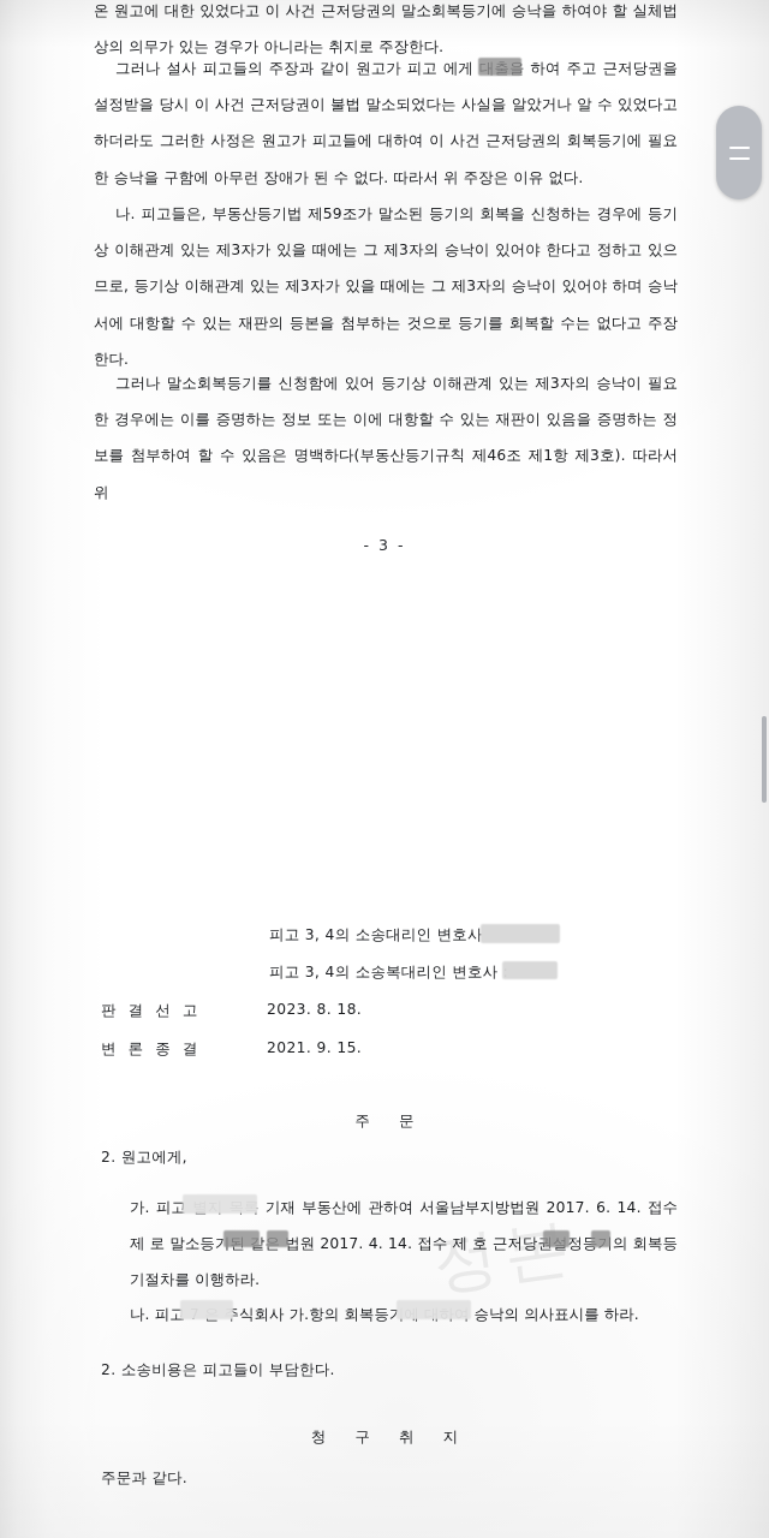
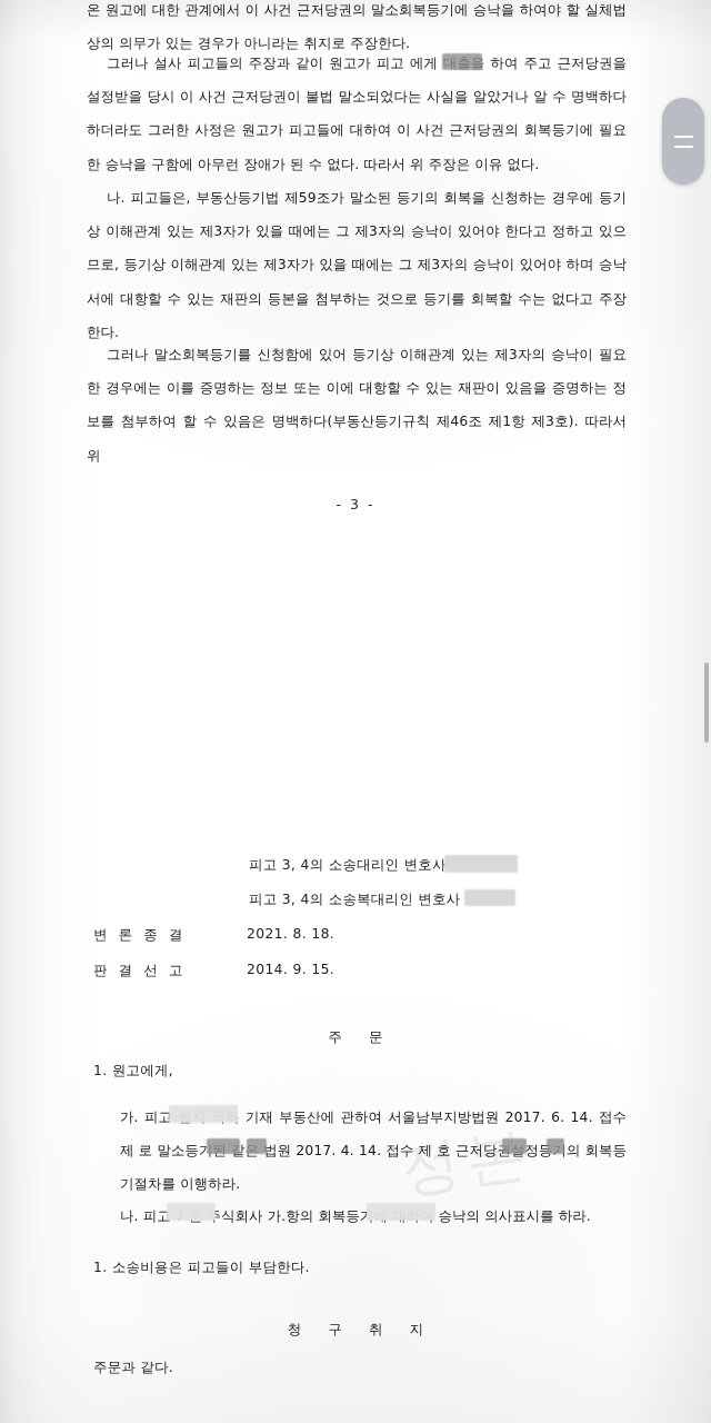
- 온 원고에 대한 있었다고 이 사건 근저당권의 말소회복등기에 승낙을 하여야 할 실체법상의 의무가 있는 경우가 아니라는 취지로 주장한다.
+ 온 원고에 대한 관계에서 이 사건 근저당권의 말소회복등기에 승낙을 하여야 할 실체법상의 의무가 있는 경우가 아니라는 취지로 주장한다.
- 그러나 설사 피고들의 주장과 같이 원고가 피고 에게 대출을 하여 주고 근저당권을 설정받을 당시 이 사건 근저당권이 불법 말소되었다는 사실을 알았거나 알 수 있었다고 하더라도 그러한 사정은 원고가 피고들에 대하여 이 사건 근저당권의 회복등기에 필요한 승낙을 구함에 아무런 장애가 된 수 없다. 따라서 위 주장은 이유 없다.
+ 그러나 설사 피고들의 주장과 같이 원고가 피고 에게 대출을 하여 주고 근저당권을 설정받을 당시 이 사건 근저당권이 불법 말소되었다는 사실을 알았거나 알 수 명백하다 하더라도 그러한 사정은 원고가 피고들에 대하여 이 사건 근저당권의 회복등기에 필요한 승낙을 구함에 아무런 장애가 된 수 없다. 따라서 위 주장은 이유 없다.
  나. 피고들은, 부동산등기법 제59조가 말소된 등기의 회복을 신청하는 경우에 등기상 이해관계 있는 제3자가 있을 때에는 그 제3자의 승낙이 있어야 한다고 정하고 있으므로, 등기상 이해관계 있는 제3자가 있을 때에는 그 제3자의 승낙이 있어야 하며 승낙서에 대항할 수 있는 재판의 등본을 첨부하는 것으로 등기를 회복할 수는 없다고 주장한다.
  그러나 말소회복등기를 신청함에 있어 등기상 이해관계 있는 제3자의 승낙이 필요한 경우에는 이를 증명하는 정보 또는 이에 대항할 수 있는 재판이 있음을 증명하는 정보를 첨부하여 할 수 있음은 명백하다(부동산등기규칙 제46조 제1항 제3호). 따라서 위
  - 3 -
  피고 3, 4의 소송대리인 변호사
  피고 3, 4의 소송복대리인 변호사
- 판 결 선 고
+ 변 론 종 결
- 2023. 8. 18.
+ 2021. 8. 18.
- 변 론 종 결
+ 판 결 선 고
- 2021. 9. 15.
+ 2014. 9. 15.
  주 문
- 2. 원고에게,
+ 1. 원고에게,
  가. 피고 기재 부동산에 관하여 서울남부지방법원 2017. 6. 14. 접수 제 로 말소등기된 같은 법원 2017. 4. 14. 접수 제 호 근저당권설정등기의 회복등기절차를 이행하라.
  나. 피고식회사 가.항의 회복등 승낙의 의사표시를 하라.
- 2. 소송비용은 피고들이 부담한다.
+ 1. 소송비용은 피고들이 부담한다.
  청 구 취 지
  주문과 같다.
